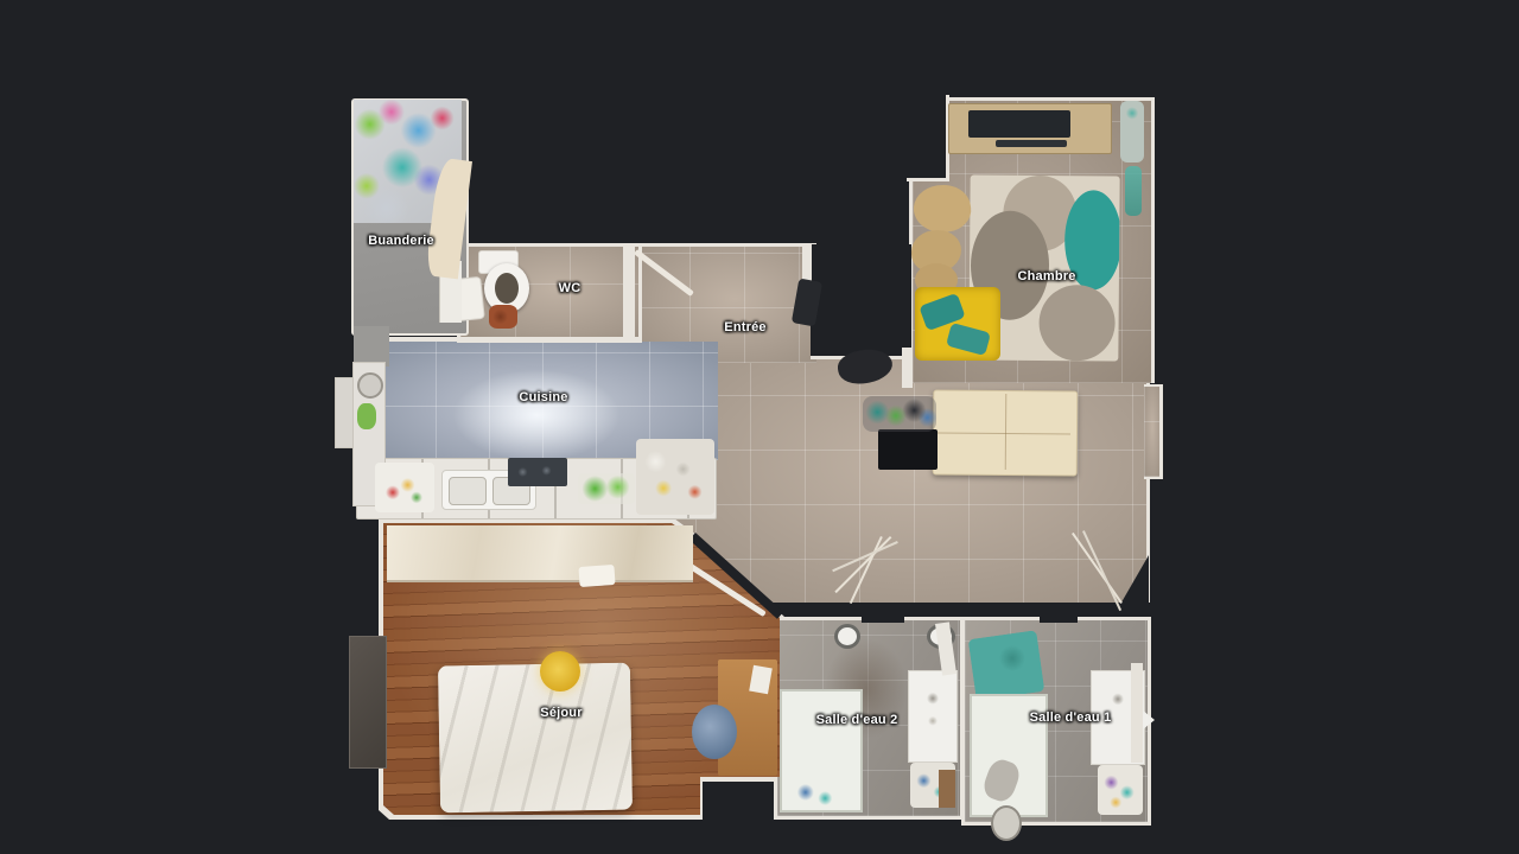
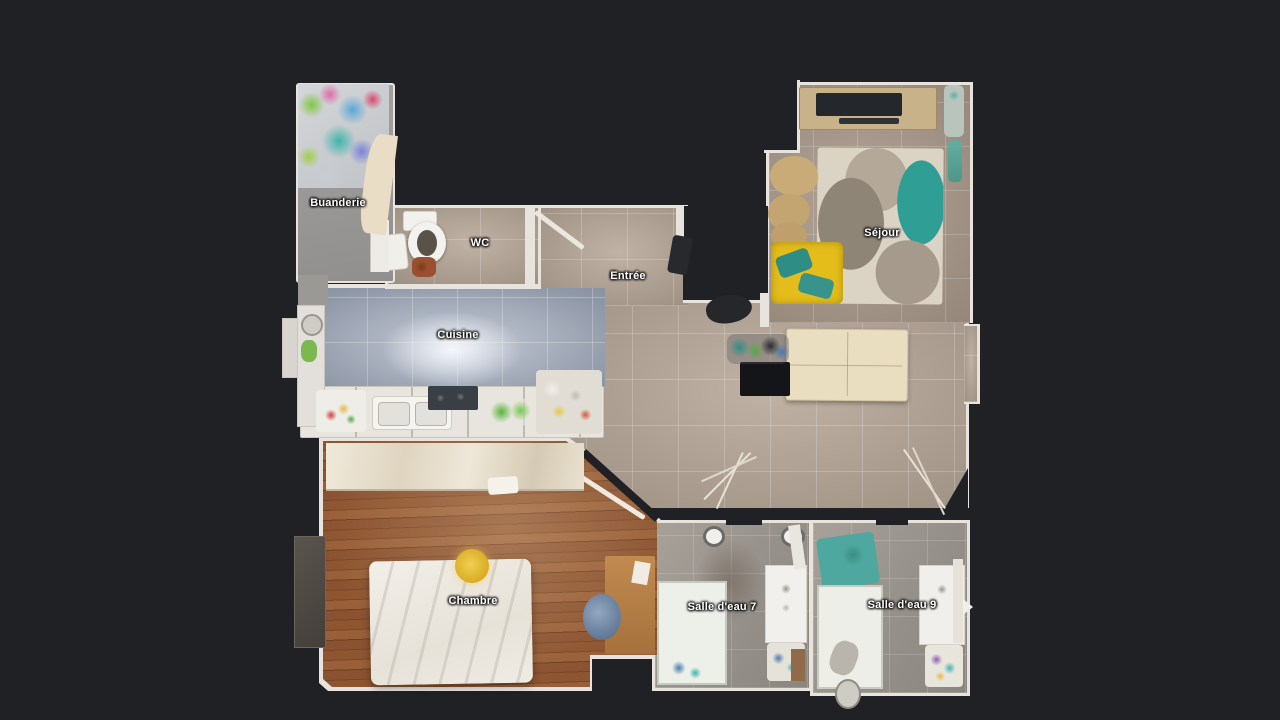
  Buanderie
  WC
  Entrée
- Chambre
+ Séjour
  Cuisine
- Séjour
+ Chambre
- Salle d'eau 2
+ Salle d'eau 7
- Salle d'eau 1
+ Salle d'eau 9
